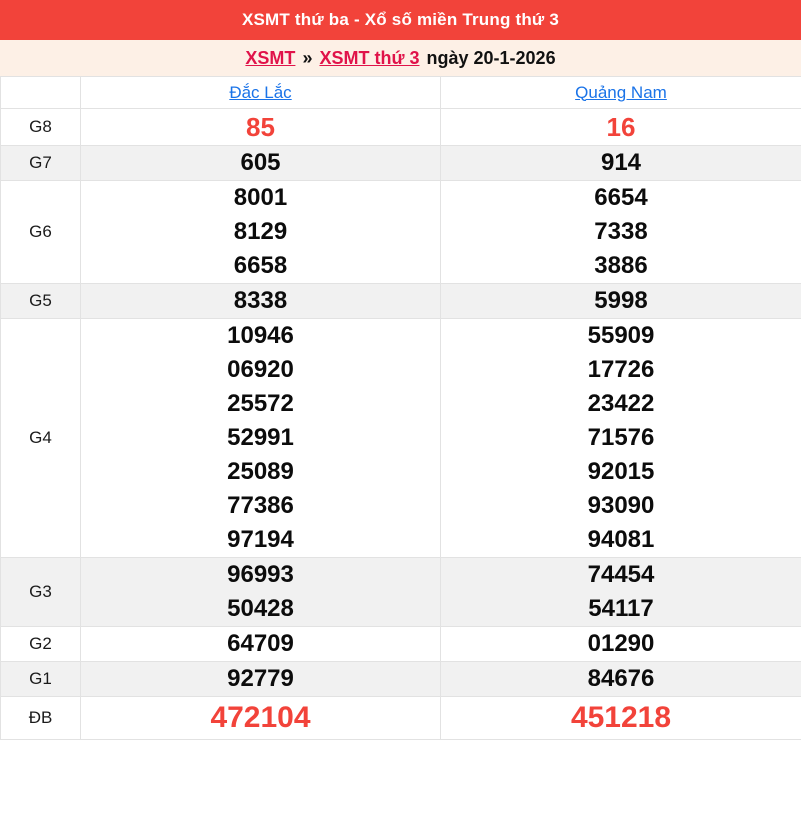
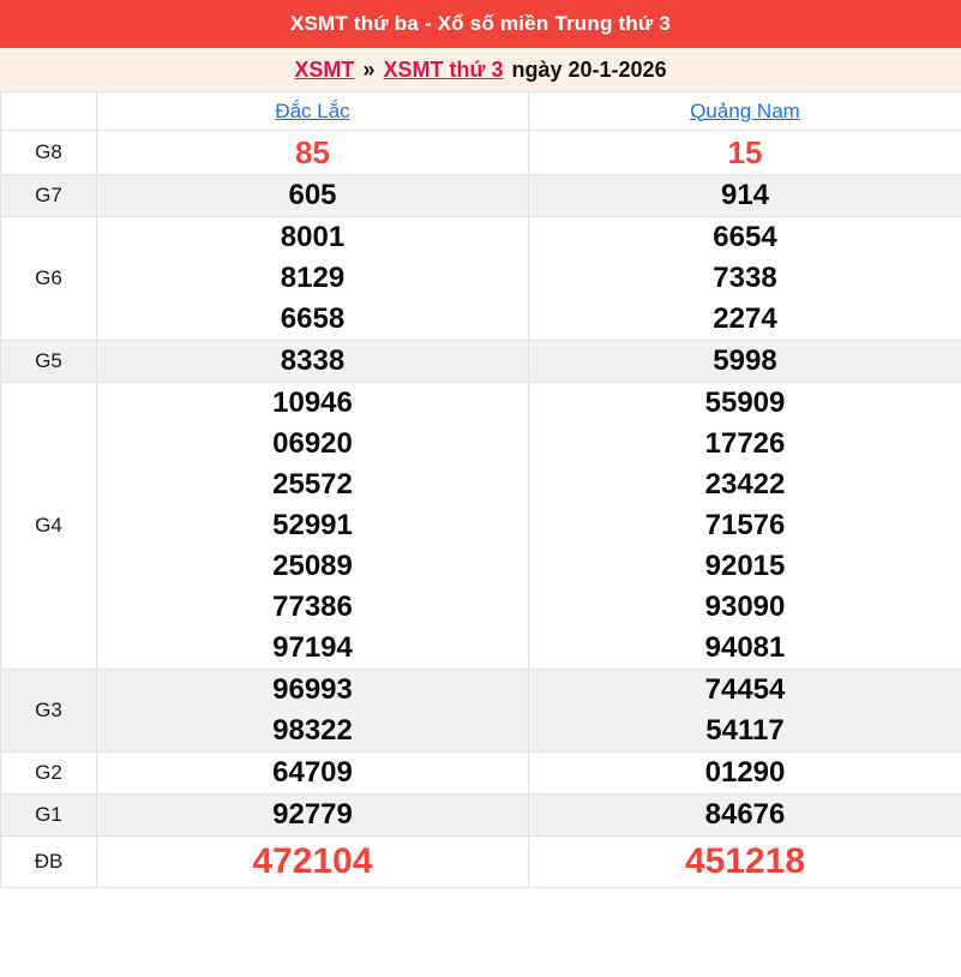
  XSMT thứ ba - Xổ số miền Trung thứ 3
  XSMT
  »
  XSMT thứ 3
  ngày 20-1-2026
  	Đắc Lắc	Quảng Nam
- G8	85	16
+ G8	85	15
  G7	605	914
- G6	800181296658	665473383886
+ G6	800181296658	665473382274
  G5	8338	5998
  G4	10946069202557252991250897738697194	55909177262342271576920159309094081
- G3	9699350428	7445454117
+ G3	9699398322	7445454117
  G2	64709	01290
  G1	92779	84676
  ĐB	472104	451218
